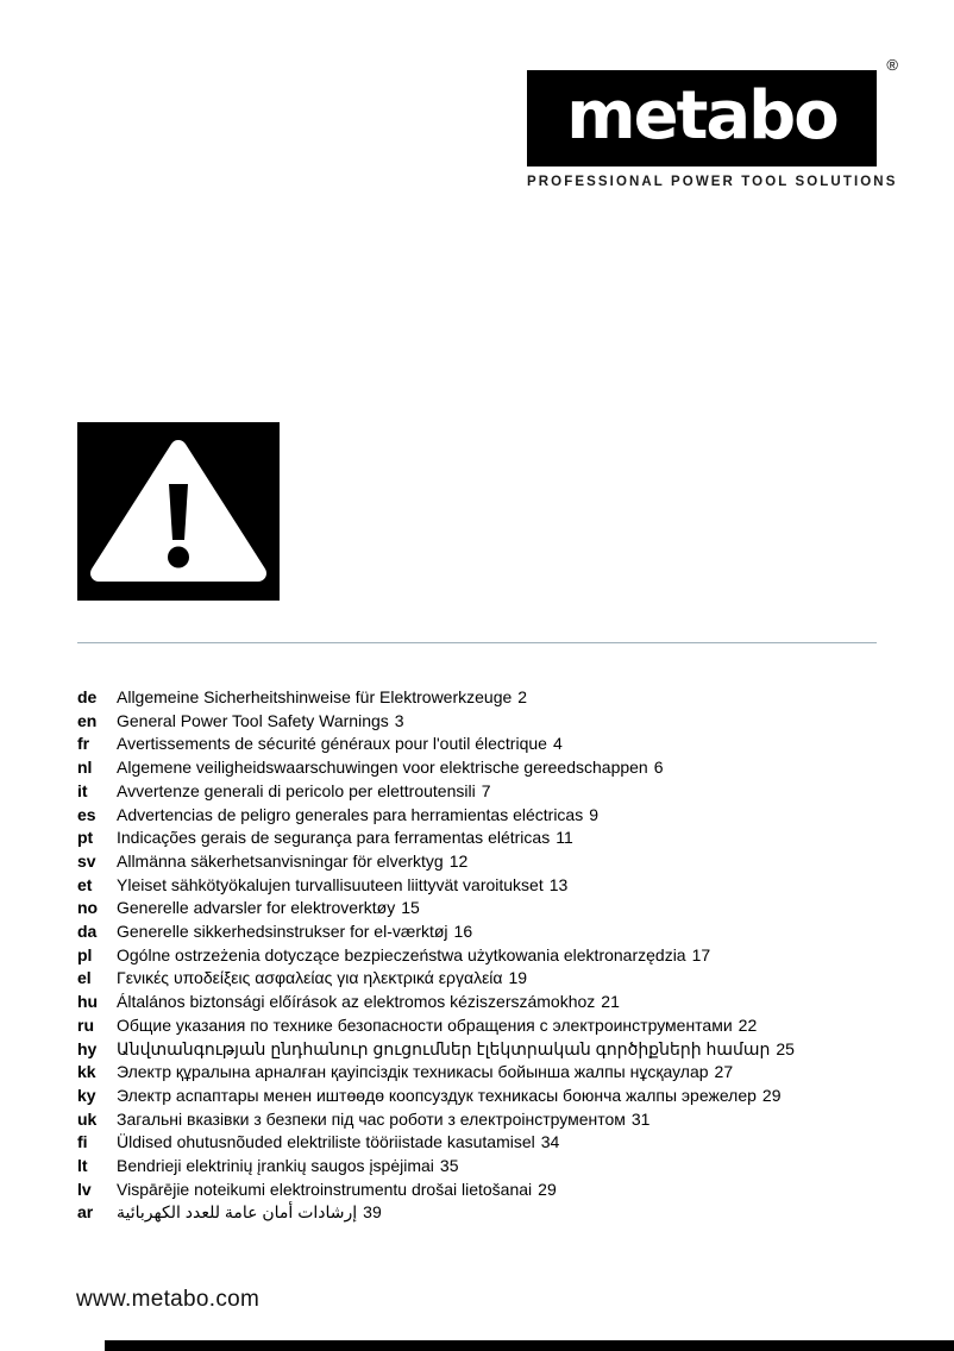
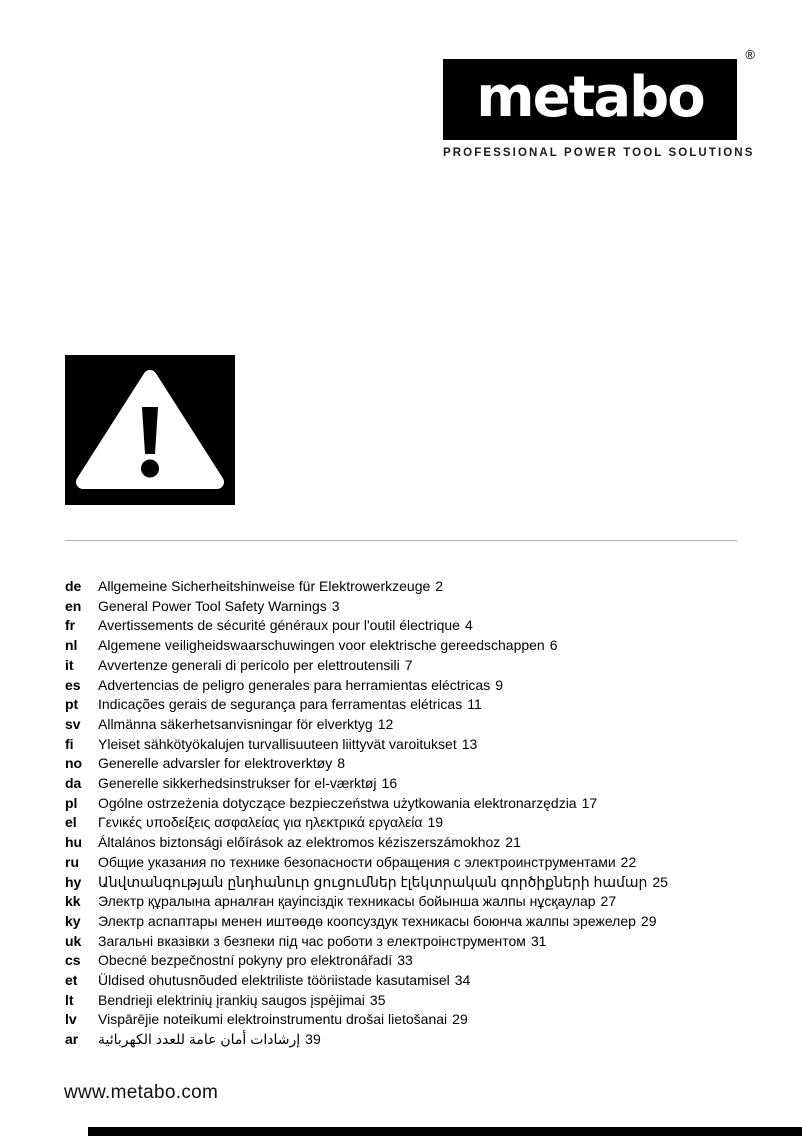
  metabo
  ®
  PROFESSIONAL POWER TOOL SOLUTIONS
  de Allgemeine Sicherheitshinweise für Elektrowerkzeuge 2
  en General Power Tool Safety Warnings 3
  fr Avertissements de sécurité généraux pour l'outil électrique 4
  nl Algemene veiligheidswaarschuwingen voor elektrische gereedschappen 6
  it Avvertenze generali di pericolo per elettroutensili 7
  es Advertencias de peligro generales para herramientas eléctricas 9
  pt Indicações gerais de segurança para ferramentas elétricas 11
  sv Allmänna säkerhetsanvisningar för elverktyg 12
- et Yleiset sähkötyökalujen turvallisuuteen liittyvät varoitukset 13
+ fi Yleiset sähkötyökalujen turvallisuuteen liittyvät varoitukset 13
- no Generelle advarsler for elektroverktøy 15
+ no Generelle advarsler for elektroverktøy 8
  da Generelle sikkerhedsinstrukser for el-værktøj 16
  pl Ogólne ostrzeżenia dotyczące bezpieczeństwa użytkowania elektronarzędzia 17
  el Γενικές υποδείξεις ασφαλείας για ηλεκτρικά εργαλεία 19
  hu Általános biztonsági előírások az elektromos kéziszerszámokhoz 21
  ru Общие указания по технике безопасности обращения с электроинструментами 22
  hy Անվտանգության ընդհանուր ցուցումներ էլեկտրական գործիքների համար 25
  kk Электр құралына арналған қауіпсіздік техникасы бойынша жалпы нұсқаулар 27
  ky Электр аспаптары менен иштөөдө коопсуздук техникасы боюнча жалпы эрежелер 29
  uk Загальні вказівки з безпеки під час роботи з електроінструментом 31
+ cs Obecné bezpečnostní pokyny pro elektronářadí 33
- fi Üldised ohutusnõuded elektriliste tööriistade kasutamisel 34
+ et Üldised ohutusnõuded elektriliste tööriistade kasutamisel 34
  lt Bendrieji elektrinių įrankių saugos įspėjimai 35
  lv Vispārējie noteikumi elektroinstrumentu drošai lietošanai 29
  ar إرشادات أمان عامة للعدد الكهربائية 39
  www.metabo.com
